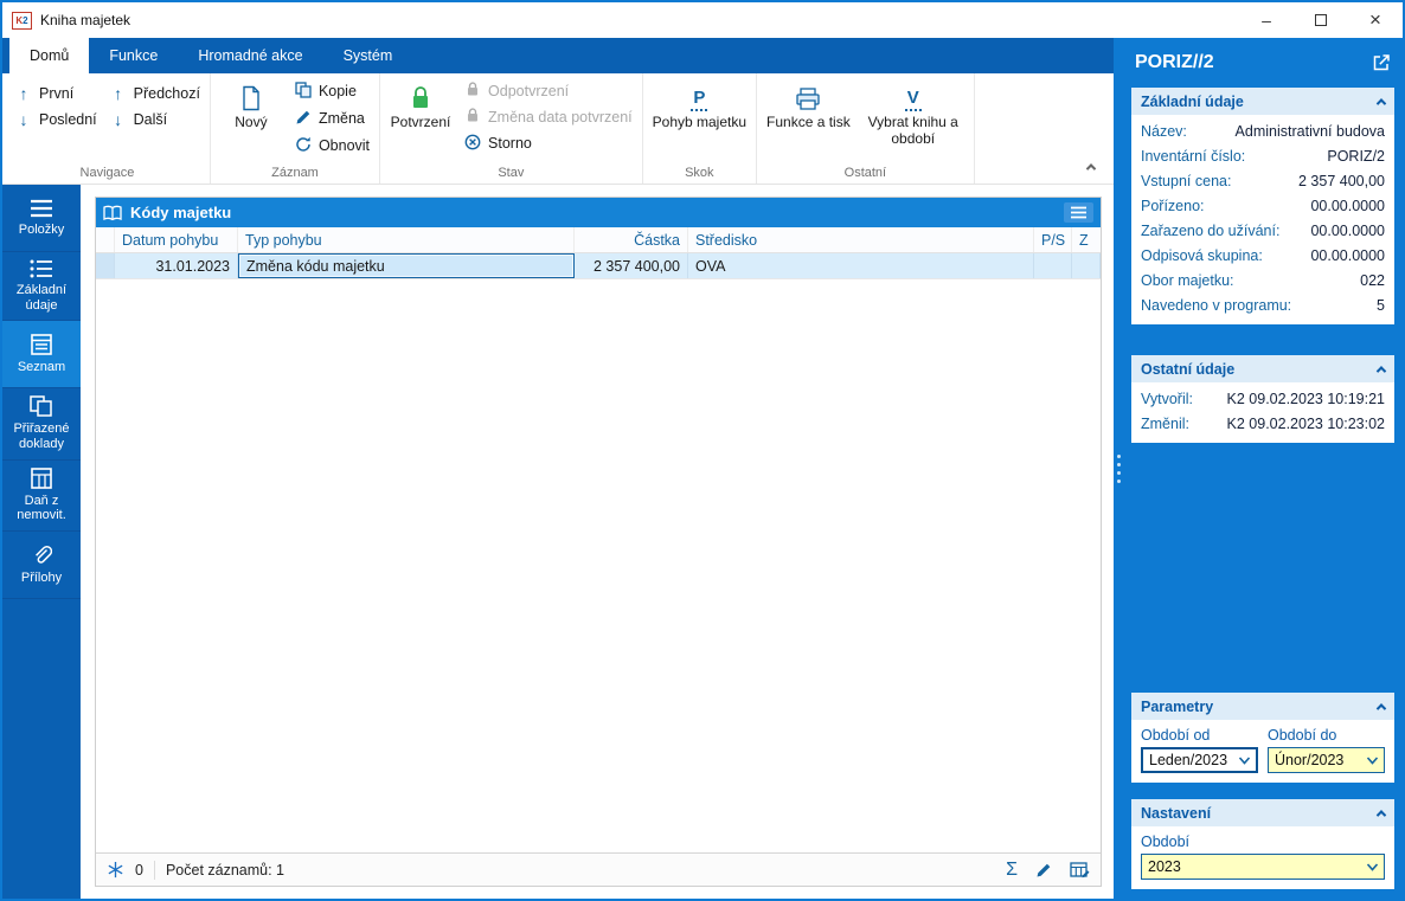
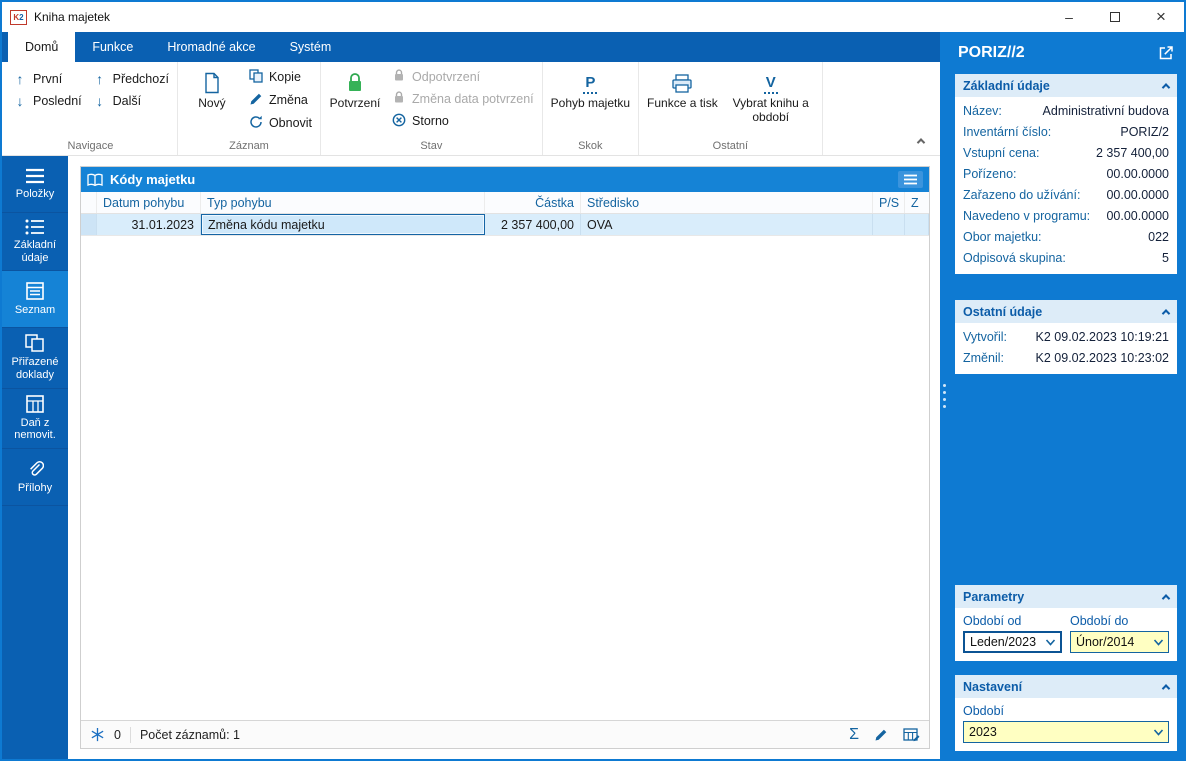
  K
  2
  Kniha majetek
  –
  ×
  Domů
  Funkce
  Hromadné akce
  Systém
  ↑
  První
  ↓
  Poslední
  ↑
  Předchozí
  ↓
  Další
  Navigace
  Nový
  Kopie
  Změna
  Obnovit
  Záznam
  Potvrzení
  Odpotvrzení
  Změna data potvrzení
  Storno
  Stav
  P
  Pohyb majetku
  Skok
  Funkce a tisk
  V
  Vybrat knihu a období
  Ostatní
  Položky
  Základní údaje
  Seznam
  Přiřazené doklady
  Daň z nemovit.
  Přílohy
  Kódy majetku
  Datum pohybu
  Typ pohybu
  Částka
  Středisko
  P/S
  Z
  31.01.2023
  Změna kódu majetku
  2 357 400,00
  OVA
  0
  Počet záznamů: 1
  Σ
  PORIZ//2
  Základní údaje
  Název:
  Administrativní budova
  Inventární číslo:
  PORIZ/2
  Vstupní cena:
  2 357 400,00
  Pořízeno:
  00.00.0000
  Zařazeno do užívání:
  00.00.0000
- Odpisová skupina:
+ Navedeno v programu:
  00.00.0000
  Obor majetku:
  022
- Navedeno v programu:
+ Odpisová skupina:
  5
  Ostatní údaje
  Vytvořil:
  K2 09.02.2023 10:19:21
  Změnil:
  K2 09.02.2023 10:23:02
  Parametry
  Období od
  Leden/2023
  Období do
- Únor/2023
+ Únor/2014
  Nastavení
  Období
  2023
